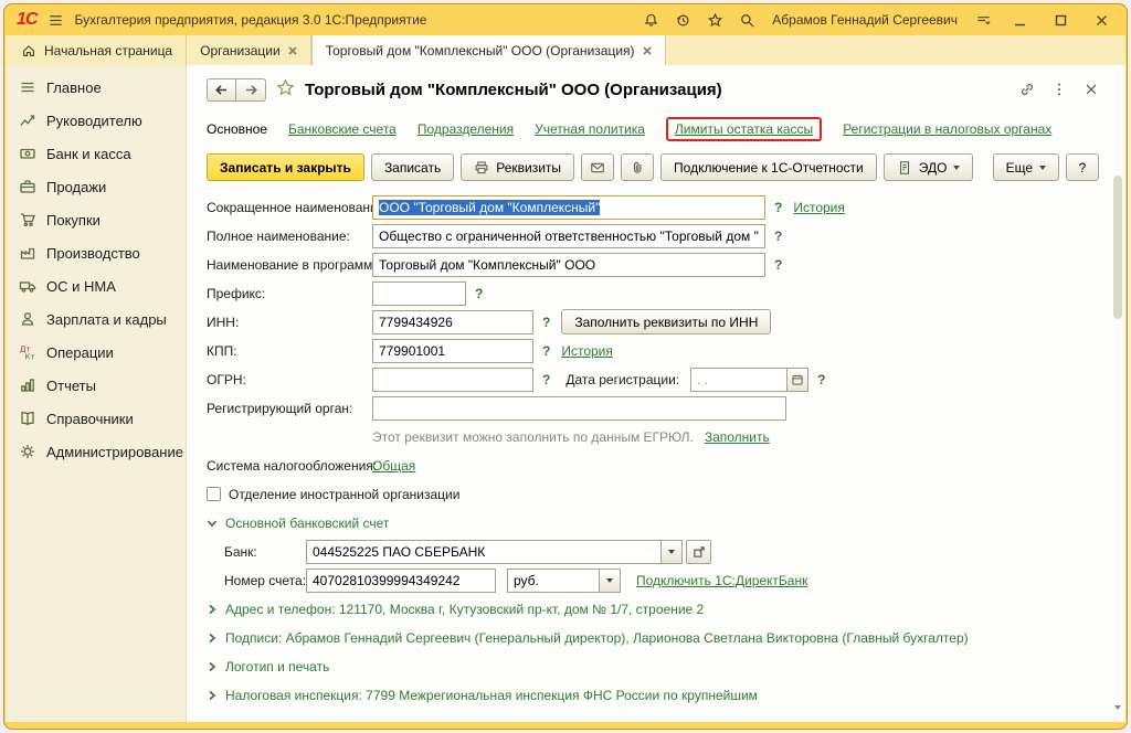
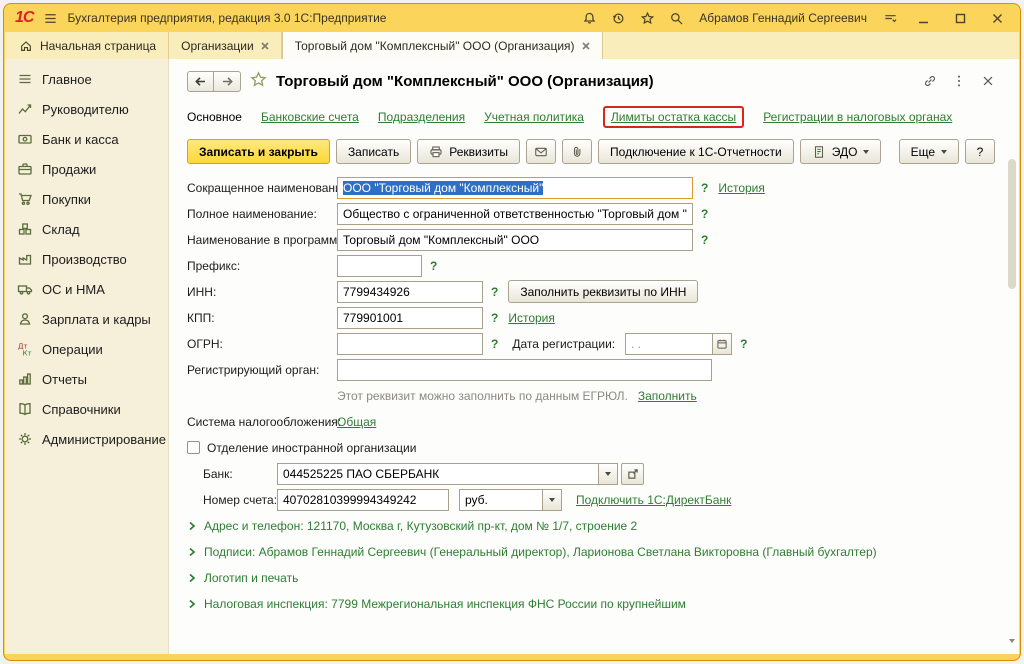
  1С
  Бухгалтерия предприятия, редакция 3.0 1С:Предприятие
  Абрамов Геннадий Сергеевич
  Начальная страница
  Организации
  Торговый дом "Комплексный" ООО (Организация)
  Главное
  Руководителю
  Банк и касса
  Продажи
  Покупки
+ Склад
  Производство
  ОС и НМА
  Зарплата и кадры
  Дт
  Кт
  Операции
  Отчеты
  Справочники
  Администрирование
  Торговый дом "Комплексный" ООО (Организация)
  Основное
  Банковские счета
  Подразделения
  Учетная политика
  Лимиты остатка кассы
  Регистрации в налоговых органах
  Записать и закрыть
  Записать
  Реквизиты
  Подключение к 1С-Отчетности
  ЭДО
  Еще
  ?
  Сокращенное наименован
  ООО "Торговый дом "Комплексный"
  ?
  История
  Полное наименование:
  Общество с ограниченной ответственностью "Торговый дом "
  ?
  Наименование в программ
  Торговый дом "Комплексный" ООО
  ?
  Префикс:
  ?
  ИНН:
  7799434926
  ?
  Заполнить реквизиты по ИНН
  КПП:
  779901001
  ?
  История
  ОГРН:
  ?
  Дата регистрации:
  . .
  ?
  Регистрирующий орган:
  Этот реквизит можно заполнить по данным ЕГРЮЛ.
  Заполнить
  Система налогообложения
  Общая
  Отделение иностранной организации
- Основной банковский счет
  Банк:
  044525225 ПАО СБЕРБАНК
  Номер счета:
  40702810399994349242
  руб.
  Подключить 1С:ДиректБанк
  Адрес и телефон: 121170, Москва г, Кутузовский пр-кт, дом № 1/7, строение 2
  Подписи: Абрамов Геннадий Сергеевич (Генеральный директор), Ларионова Светлана Викторовна (Главный бухгалтер)
  Логотип и печать
  Налоговая инспекция: 7799 Межрегиональная инспекция ФНС России по крупнейшим
